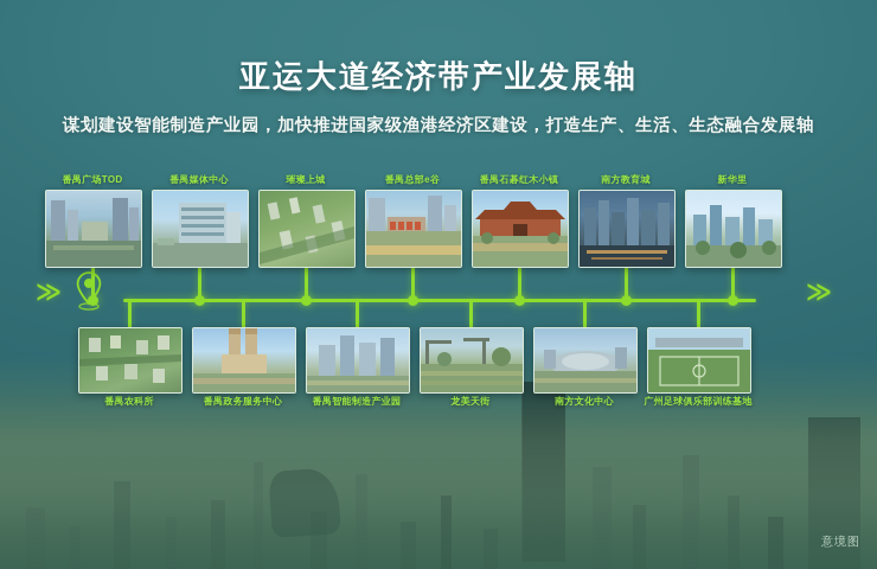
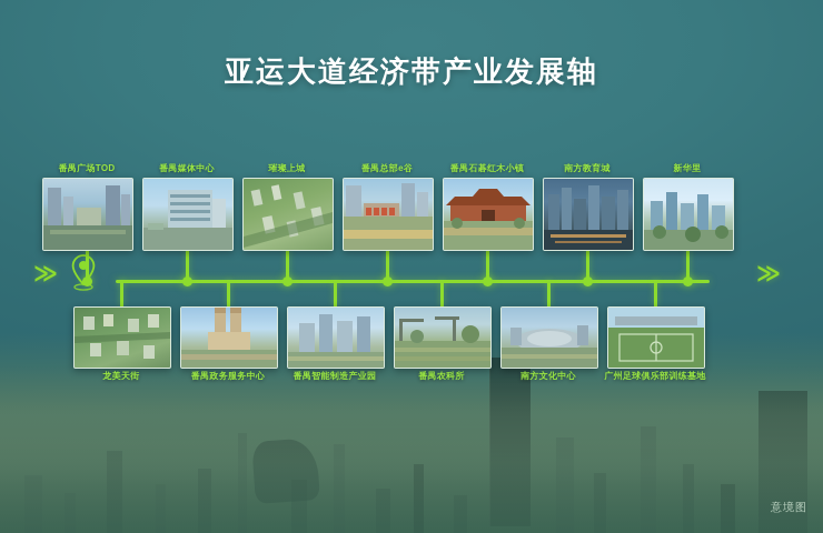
  亚运大道经济带产业发展轴
- 谋划建设智能制造产业园，加快推进国家级渔港经济区建设，打造生产、生活、生态融合发展轴
  ≫
  ≫
  番禺广场TOD
  番禺媒体中心
  璀璨上城
  番禺总部e谷
  番禺石碁红木小镇
  南方教育城
  新华里
- 番禺农科所
+ 龙美天街
  番禺政务服务中心
  番禺智能制造产业园
- 龙美天街
+ 番禺农科所
  南方文化中心
  广州足球俱乐部训练基地
  意境图
